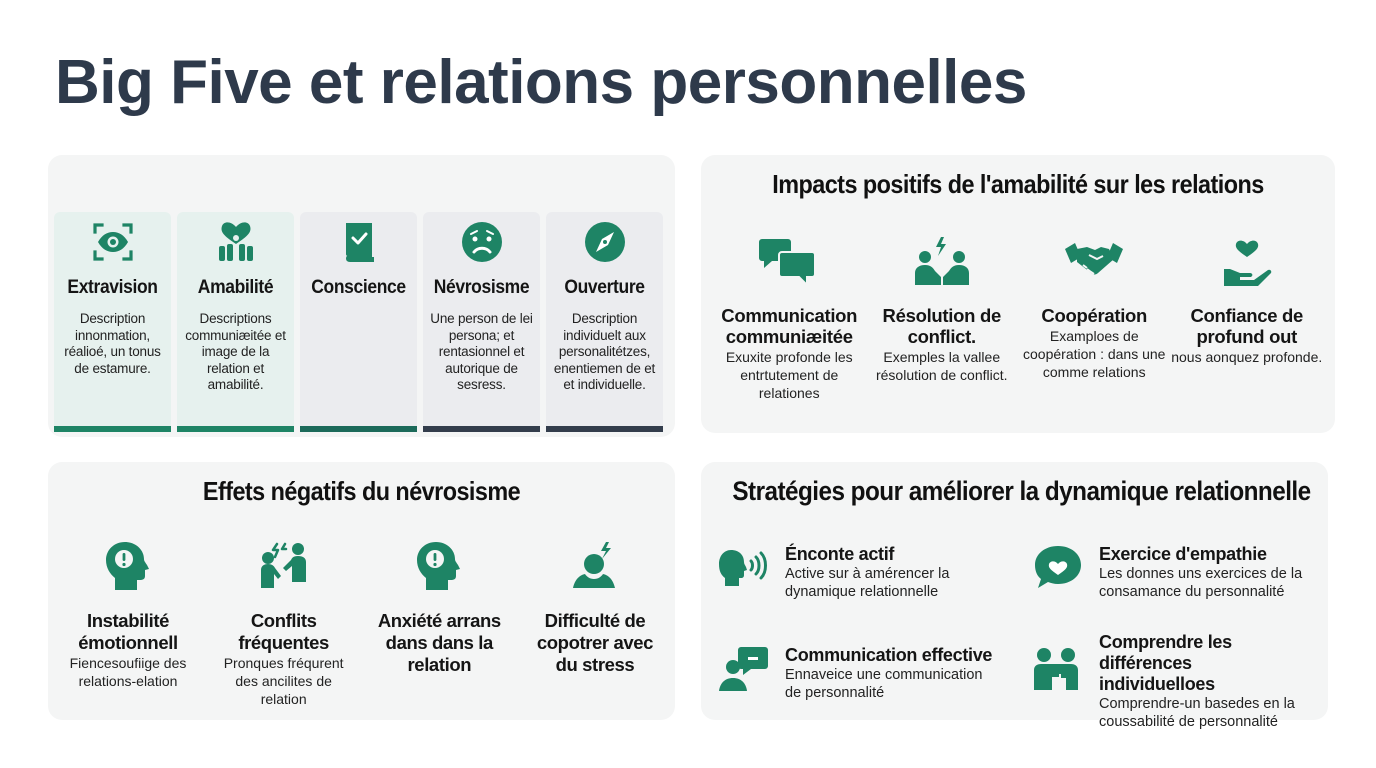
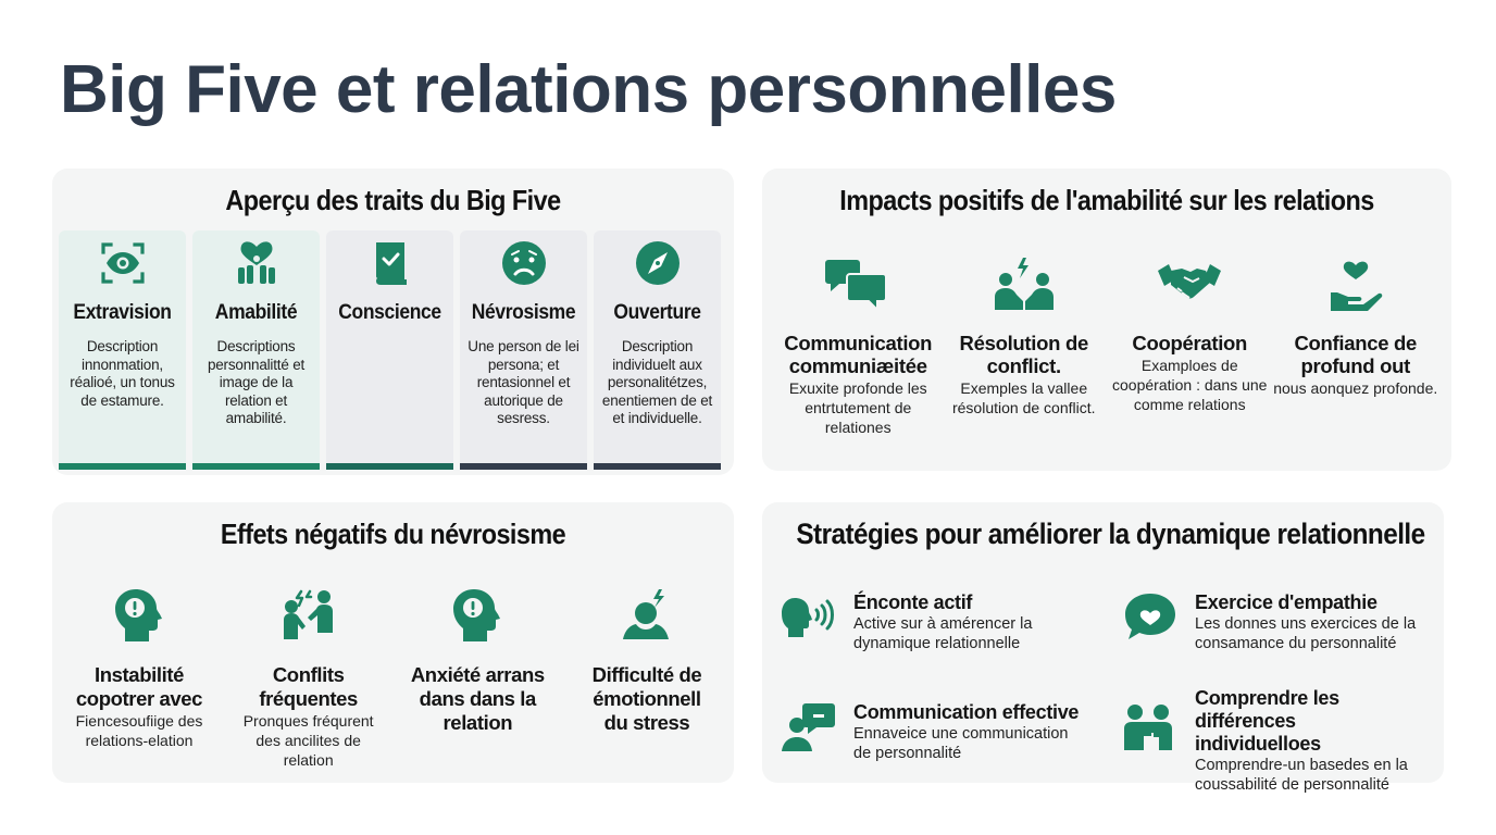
  Big Five et relations personnelles
+ Aperçu des traits du Big Five
  Extravision
  Description innonmation, réalioé, un tonus de estamure.
  Amabilité
- Descriptions communiæitée et image de la relation et amabilité.
+ Descriptions personnalitté et image de la relation et amabilité.
  Conscience
  Névrosisme
  Une person de lei persona; et rentasionnel et autorique de sesress.
  Ouverture
  Description individuelt aux personalitétzes, enentiemen de et et individuelle.
  Impacts positifs de l'amabilité sur les relations
  Communication
  communiæitée
  Exuxite profonde les entrtutement de relationes
  Résolution de
  conflict.
  Exemples la vallee résolution de conflict.
  Coopération
  Examploes de coopération : dans une comme relations
  Confiance de
  profund out
  nous aonquez profonde.
  Effets négatifs du névrosisme
  Instabilité
- émotionnell
+ copotrer avec
  Fiencesoufiige des
  relations-elation
  Conflits
  fréquentes
  Pronques fréqurent
  des ancilites de
  relation
  Anxiété arrans
  dans dans la
  relation
  Difficulté de
- copotrer avec
+ émotionnell
  du stress
  Stratégies pour améliorer la dynamique relationnelle
  Éncontе actif
  Active sur à amérencer la
  dynamique relationnelle
  Exercice d'empathie
  Les donnes uns exercices de la
  consamance du personnalité
  Communication effective
  Ennaveice une communication
  de personnalité
  Comprendre les différences
  individuelloes
  Comprendre-un basedes en la
  coussabilité de personnalité
